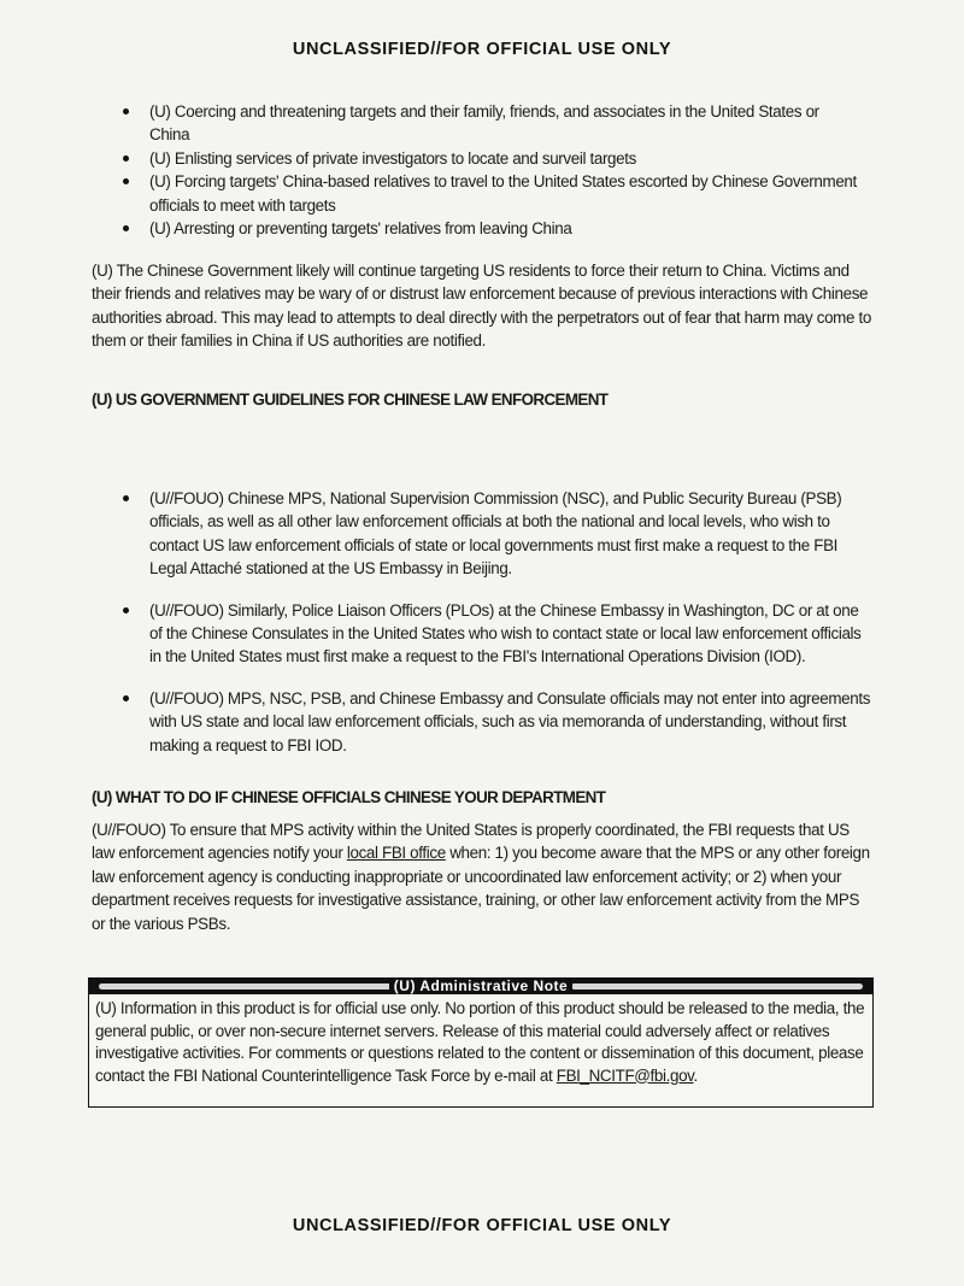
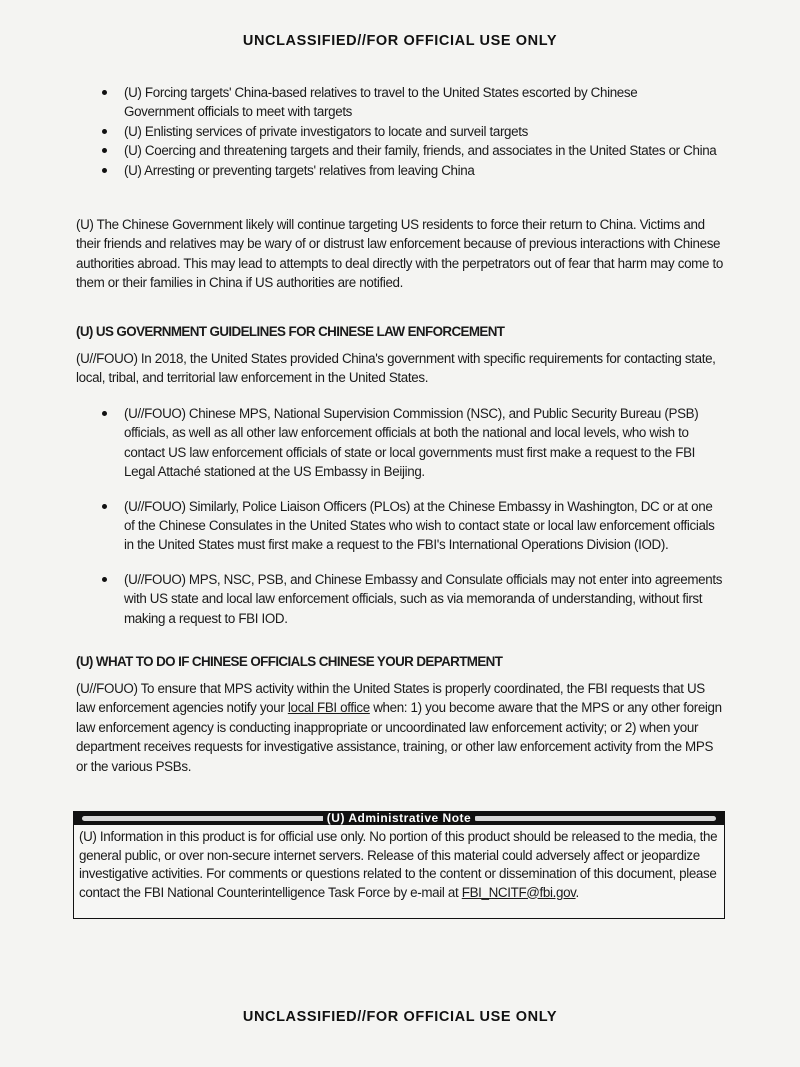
  UNCLASSIFIED//FOR OFFICIAL USE ONLY
- (U) Coercing and threatening targets and their family, friends, and associates in the United States or China
+ (U) Forcing targets' China-based relatives to travel to the United States escorted by Chinese Government officials to meet with targets
  (U) Enlisting services of private investigators to locate and surveil targets
- (U) Forcing targets' China-based relatives to travel to the United States escorted by Chinese Government officials to meet with targets
+ (U) Coercing and threatening targets and their family, friends, and associates in the United States or China
  (U) Arresting or preventing targets' relatives from leaving China
  (U) The Chinese Government likely will continue targeting US residents to force their return to China. Victims and their friends and relatives may be wary of or distrust law enforcement because of previous interactions with Chinese authorities abroad. This may lead to attempts to deal directly with the perpetrators out of fear that harm may come to them or their families in China if US authorities are notified.
  (U) US GOVERNMENT GUIDELINES FOR CHINESE LAW ENFORCEMENT
+ (U//FOUO) In 2018, the United States provided China's government with specific requirements for contacting state, local, tribal, and territorial law enforcement in the United States.
  (U//FOUO) Chinese MPS, National Supervision Commission (NSC), and Public Security Bureau (PSB) officials, as well as all other law enforcement officials at both the national and local levels, who wish to contact US law enforcement officials of state or local governments must first make a request to the FBI Legal Attaché stationed at the US Embassy in Beijing.
  (U//FOUO) Similarly, Police Liaison Officers (PLOs) at the Chinese Embassy in Washington, DC or at one of the Chinese Consulates in the United States who wish to contact state or local law enforcement officials in the United States must first make a request to the FBI's International Operations Division (IOD).
  (U//FOUO) MPS, NSC, PSB, and Chinese Embassy and Consulate officials may not enter into agreements with US state and local law enforcement officials, such as via memoranda of understanding, without first making a request to FBI IOD.
  (U) WHAT TO DO IF CHINESE OFFICIALS CHINESE YOUR DEPARTMENT
  (U//FOUO) To ensure that MPS activity within the United States is properly coordinated, the FBI requests that US law enforcement agencies notify your local FBI office when: 1) you become aware that the MPS or any other foreign law enforcement agency is conducting inappropriate or uncoordinated law enforcement activity; or 2) when your department receives requests for investigative assistance, training, or other law enforcement activity from the MPS or the various PSBs.
  (U) Administrative Note
- (U) Information in this product is for official use only. No portion of this product should be released to the media, the general public, or over non-secure internet servers. Release of this material could adversely affect or relatives investigative activities. For comments or questions related to the content or dissemination of this document, please contact the FBI National Counterintelligence Task Force by e-mail at FBI_NCITF@fbi.gov.
+ (U) Information in this product is for official use only. No portion of this product should be released to the media, the general public, or over non-secure internet servers. Release of this material could adversely affect or jeopardize investigative activities. For comments or questions related to the content or dissemination of this document, please contact the FBI National Counterintelligence Task Force by e-mail at FBI_NCITF@fbi.gov.
  UNCLASSIFIED//FOR OFFICIAL USE ONLY
